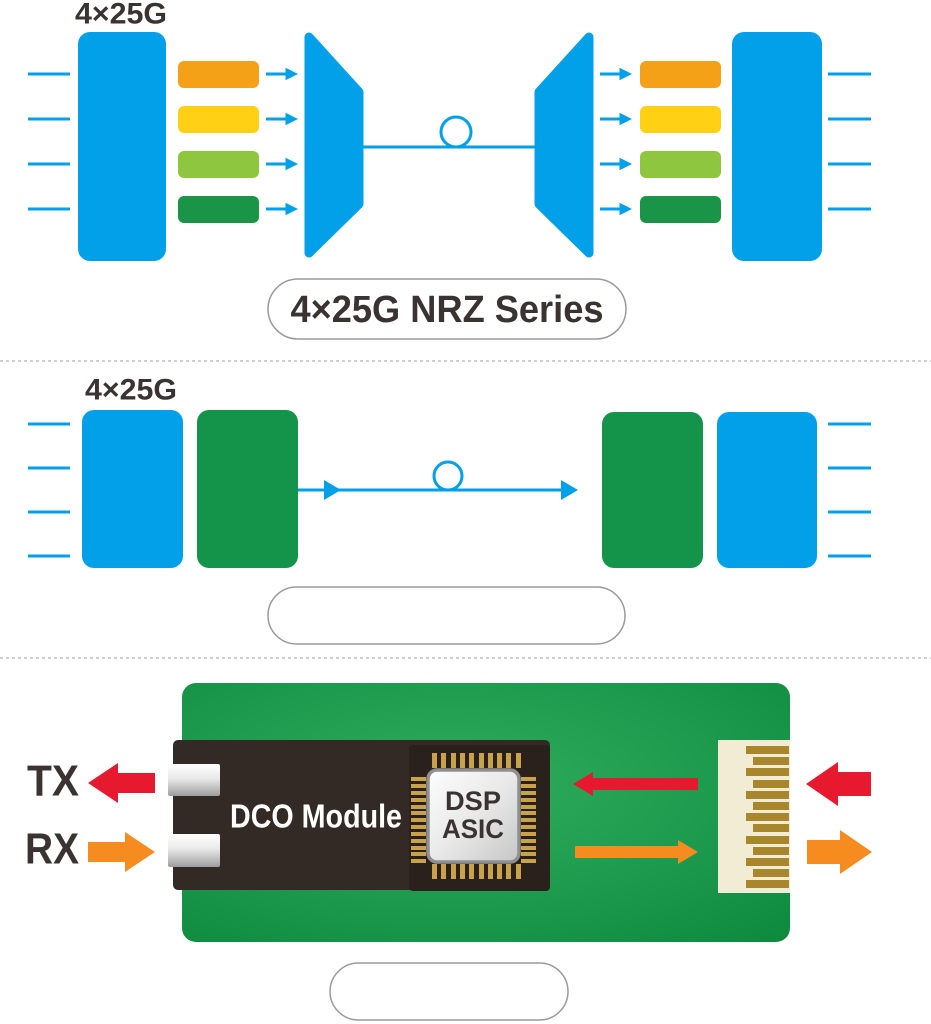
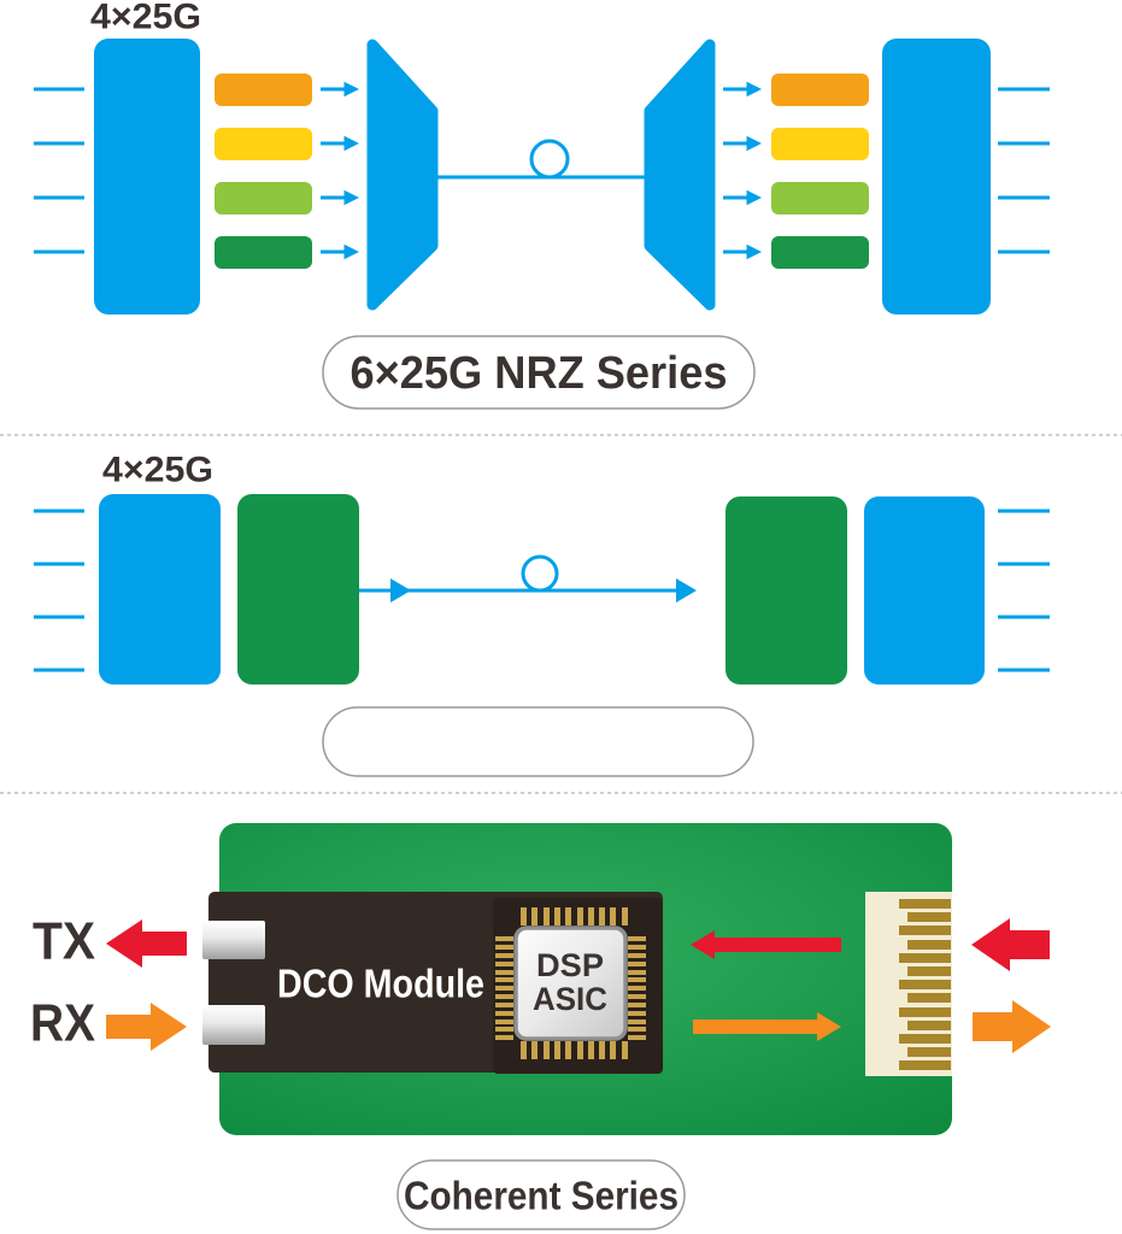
  4×25G
- 4×25G NRZ Series
+ 6×25G NRZ Series
  4×25G
  DCO Module
  DSP
  ASIC
  TX
  RX
+ Coherent Series
